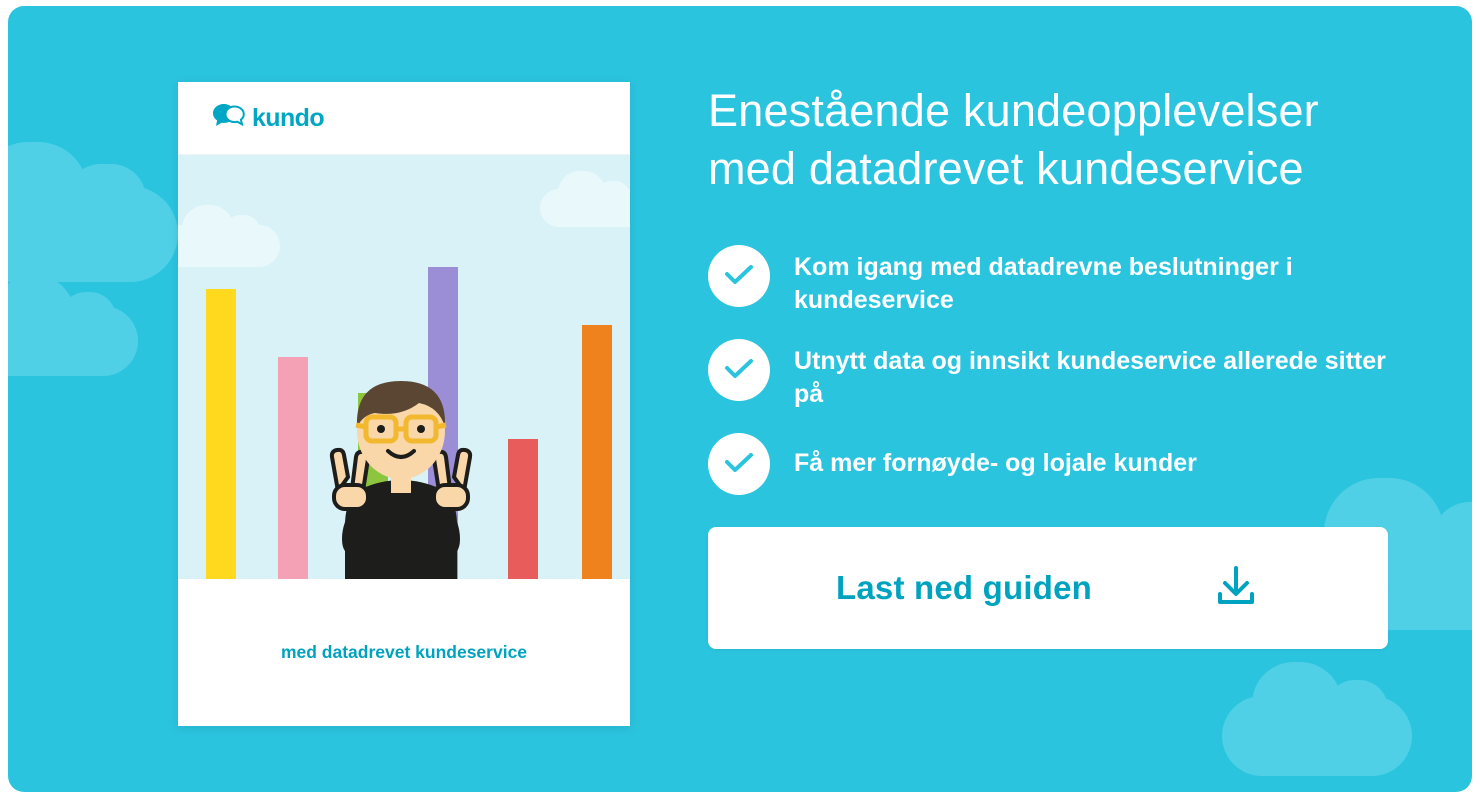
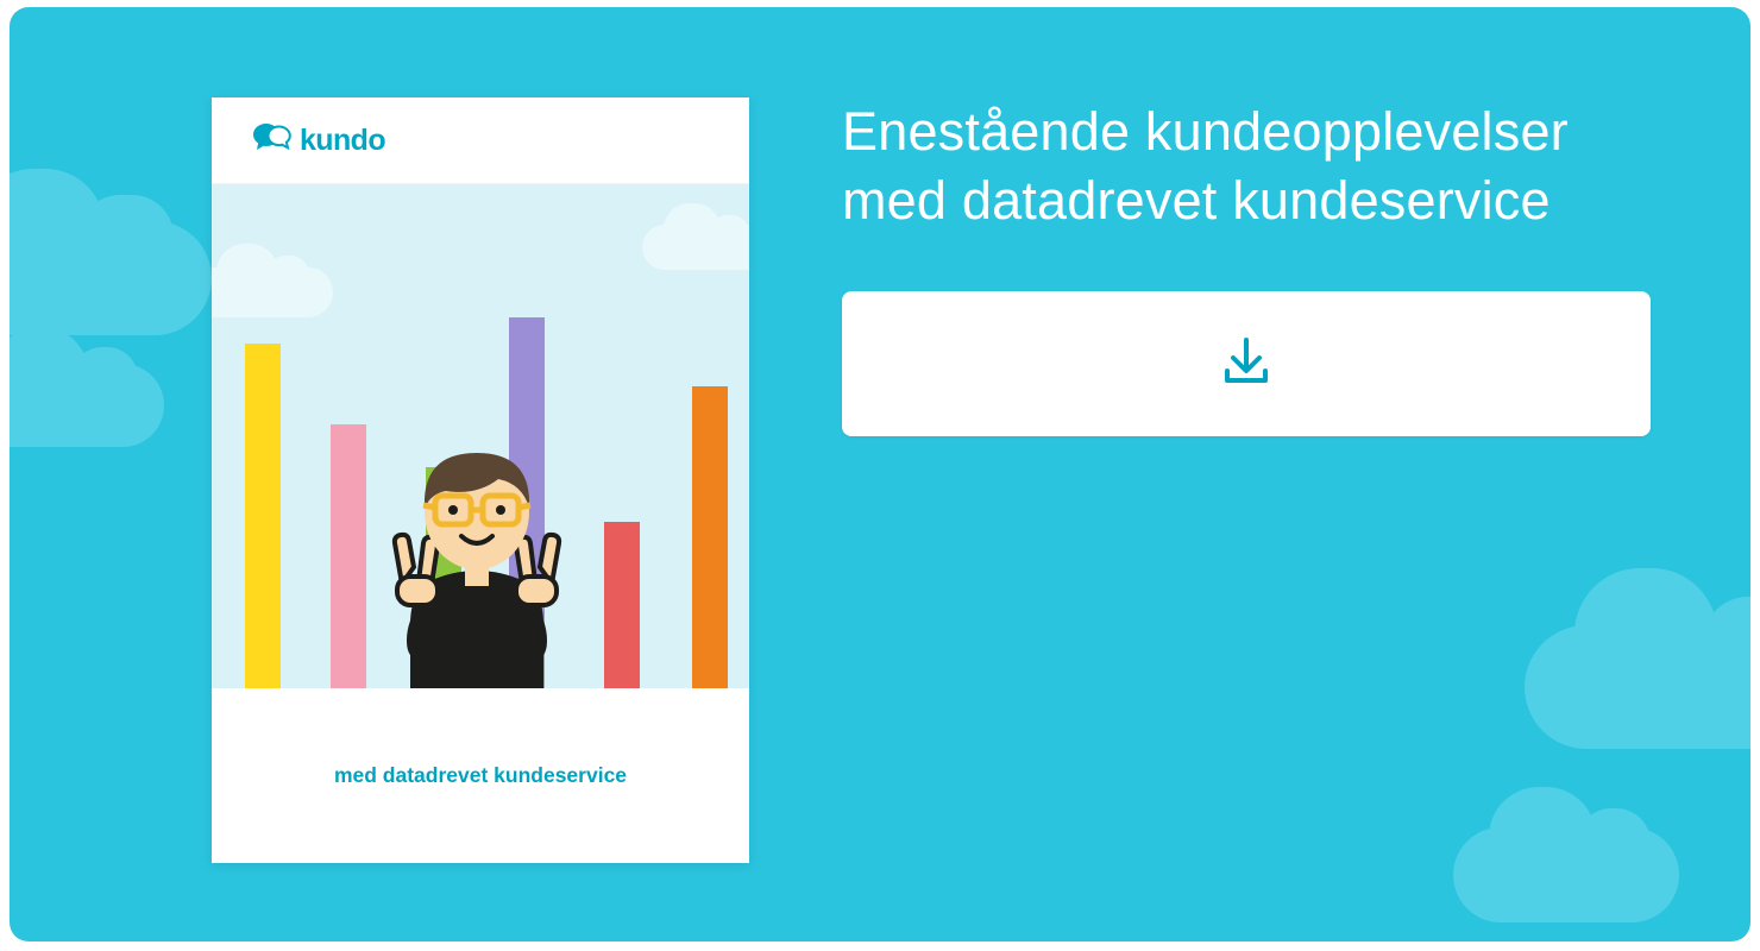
  kundo
  med datadrevet kundeservice
  Enestående kundeopplevelser
  med datadrevet kundeservice
- Kom igang med datadrevne beslutninger i kundeservice
- Utnytt data og innsikt kundeservice allerede sitter på
- Få mer fornøyde- og lojale kunder
- Last ned guiden
